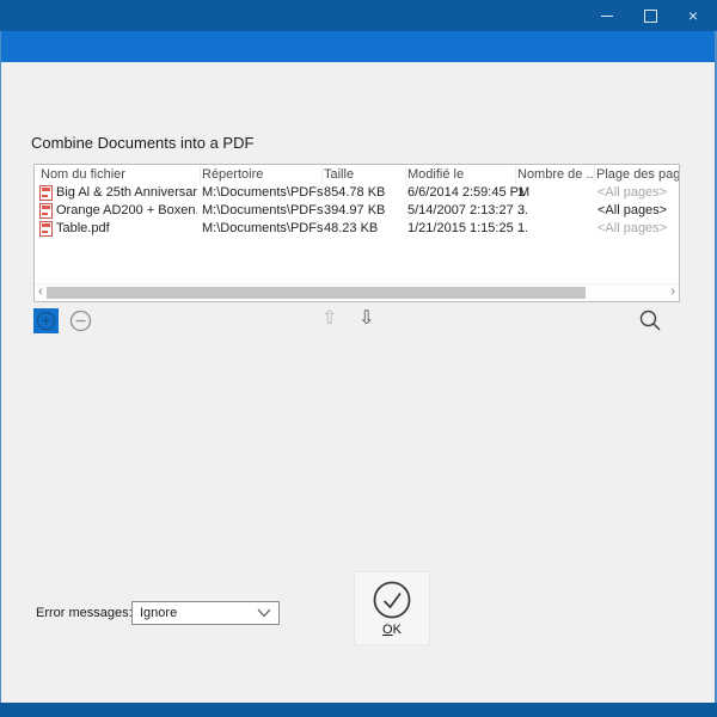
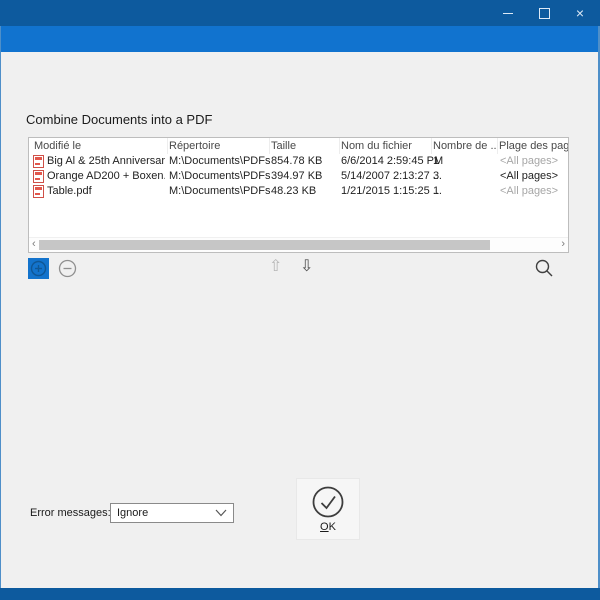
  ×
  Combine Documents into a PDF
- Nom du fichier
+ Modifié le
  Répertoire
  Taille
- Modifié le
+ Nom du fichier
  Nombre de ..
  Plage des pag
  Big Al & 25th Anniversar
  M:\Documents\PDFs
  854.78 KB
  6/6/2014 2:59:45 PM
  1
  <All pages>
  Orange AD200 + Boxen
  M:\Documents\PDFs
  394.97 KB
  5/14/2007 2:13:27 ...
  3
  <All pages>
  Table.pdf
  M:\Documents\PDFs
  48.23 KB
  1/21/2015 1:15:25 ...
  1
  <All pages>
  ‹
  ›
  ⇧
  ⇩
  Error messages
  Ignore
  OK
